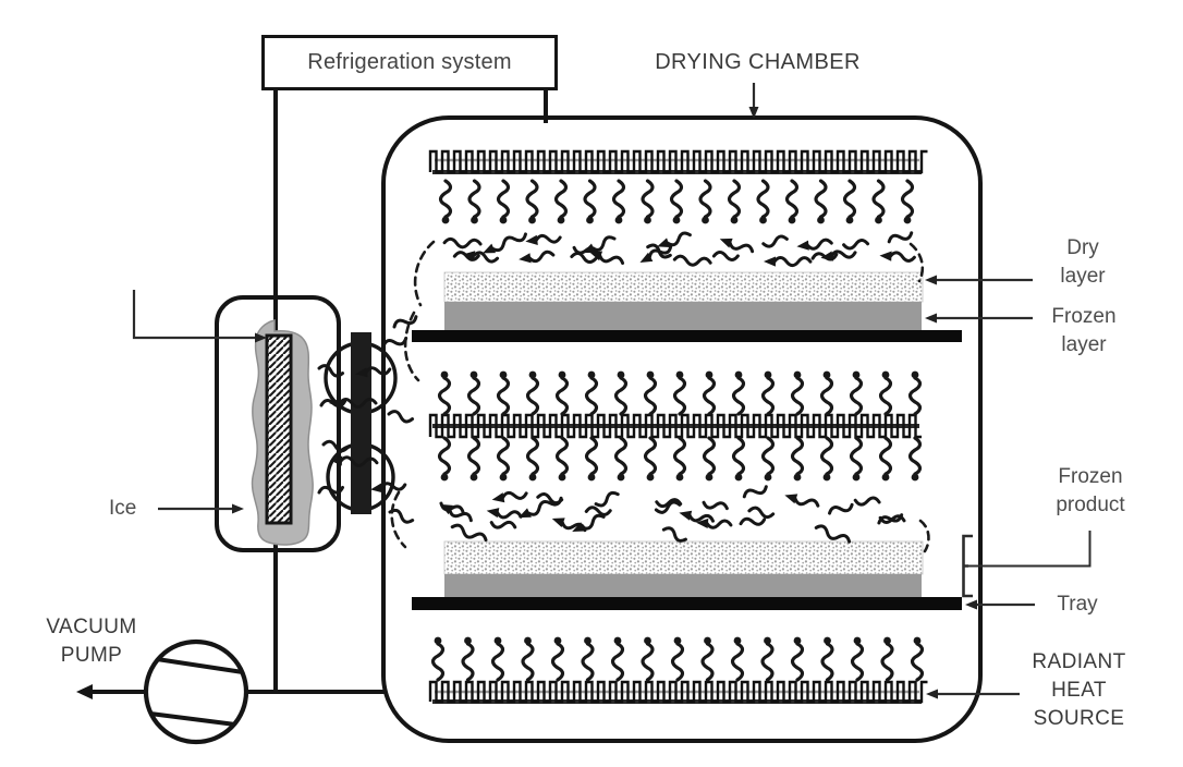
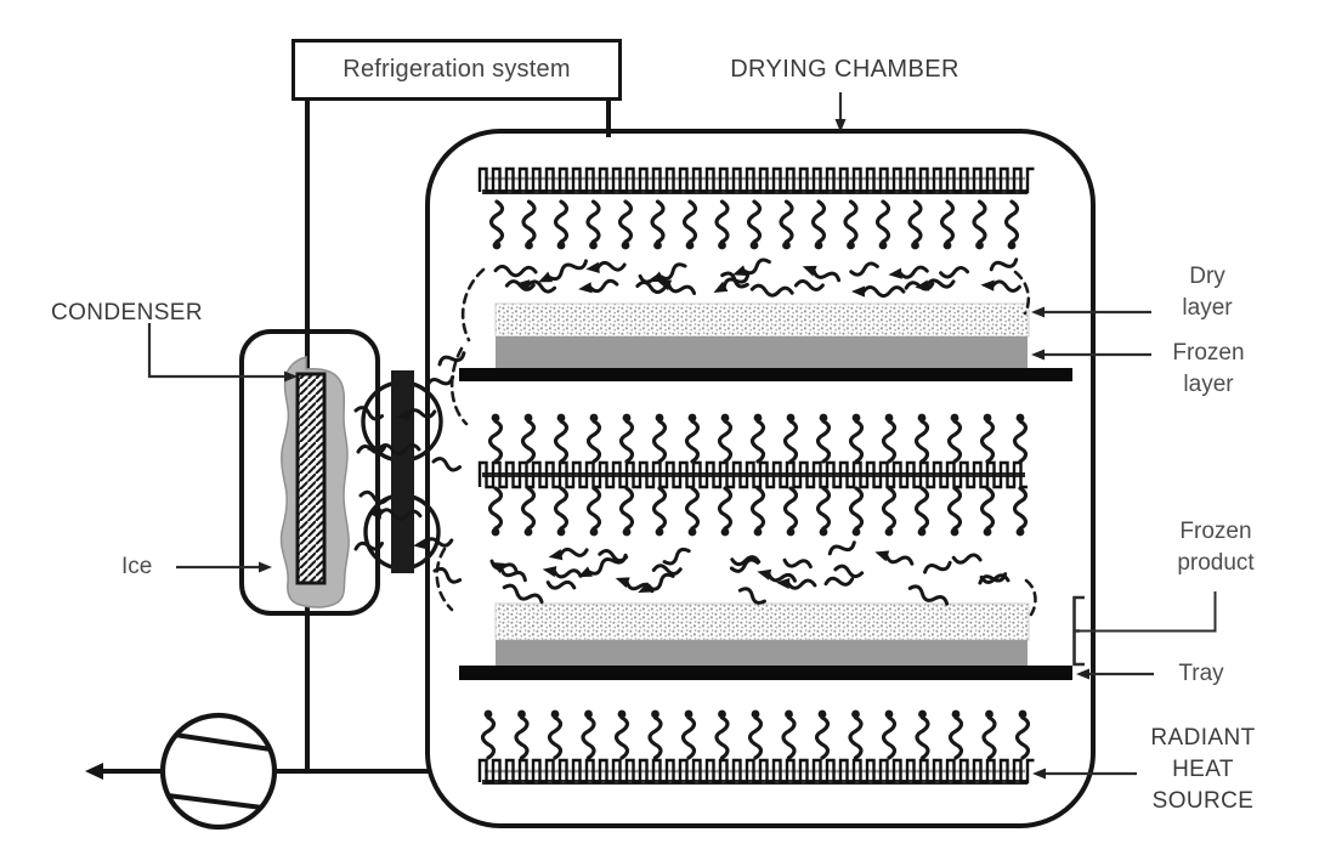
  Refrigeration system
  DRYING CHAMBER
+ CONDENSER
  Ice
- VACUUM
- PUMP
  Dry
  layer
  Frozen
  layer
  Frozen
  product
  Tray
  RADIANT
  HEAT
  SOURCE
